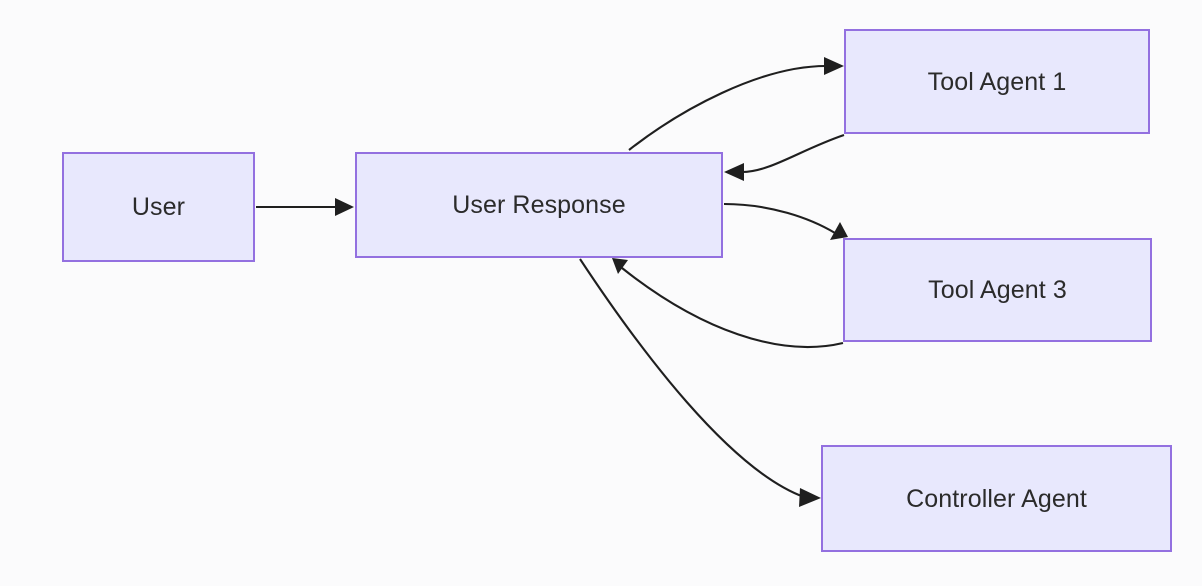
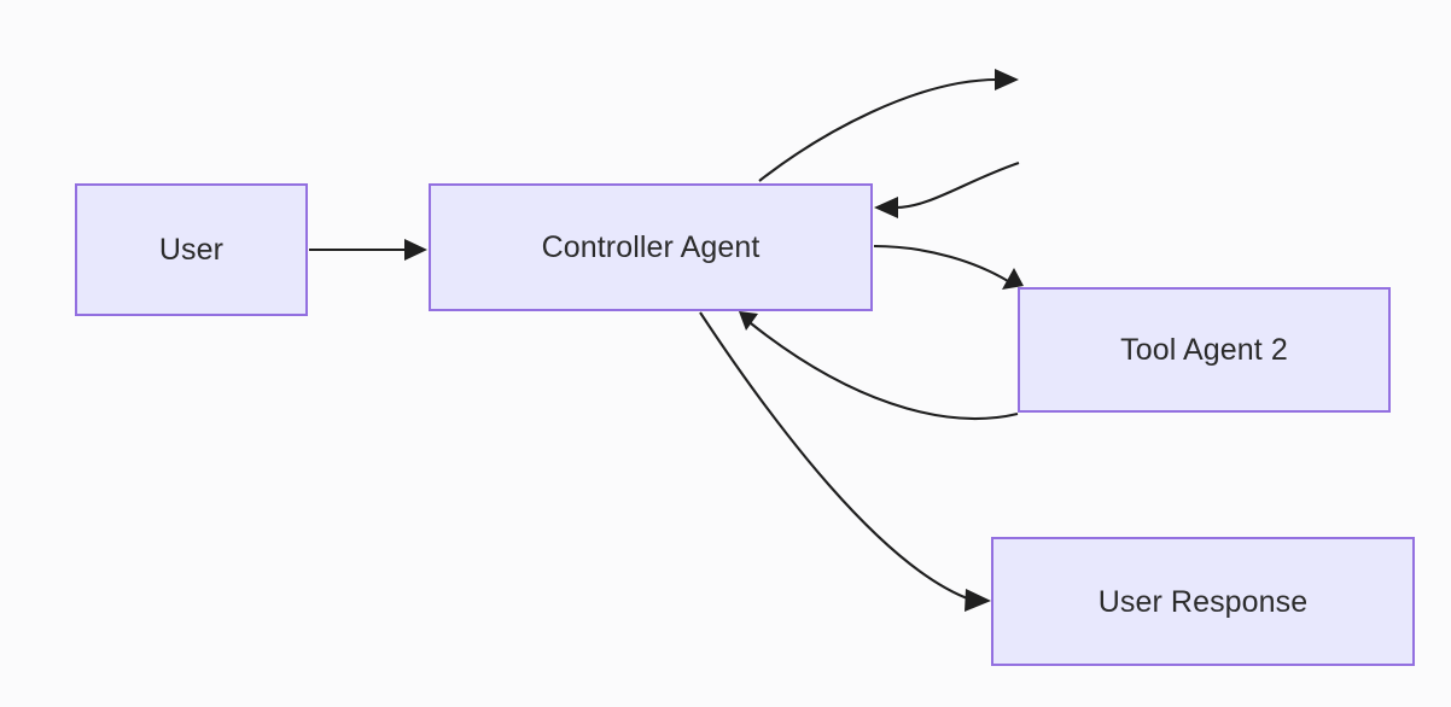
  User
- User Response
+ Controller Agent
- Tool Agent 1
- Tool Agent 3
+ Tool Agent 2
- Controller Agent
+ User Response
